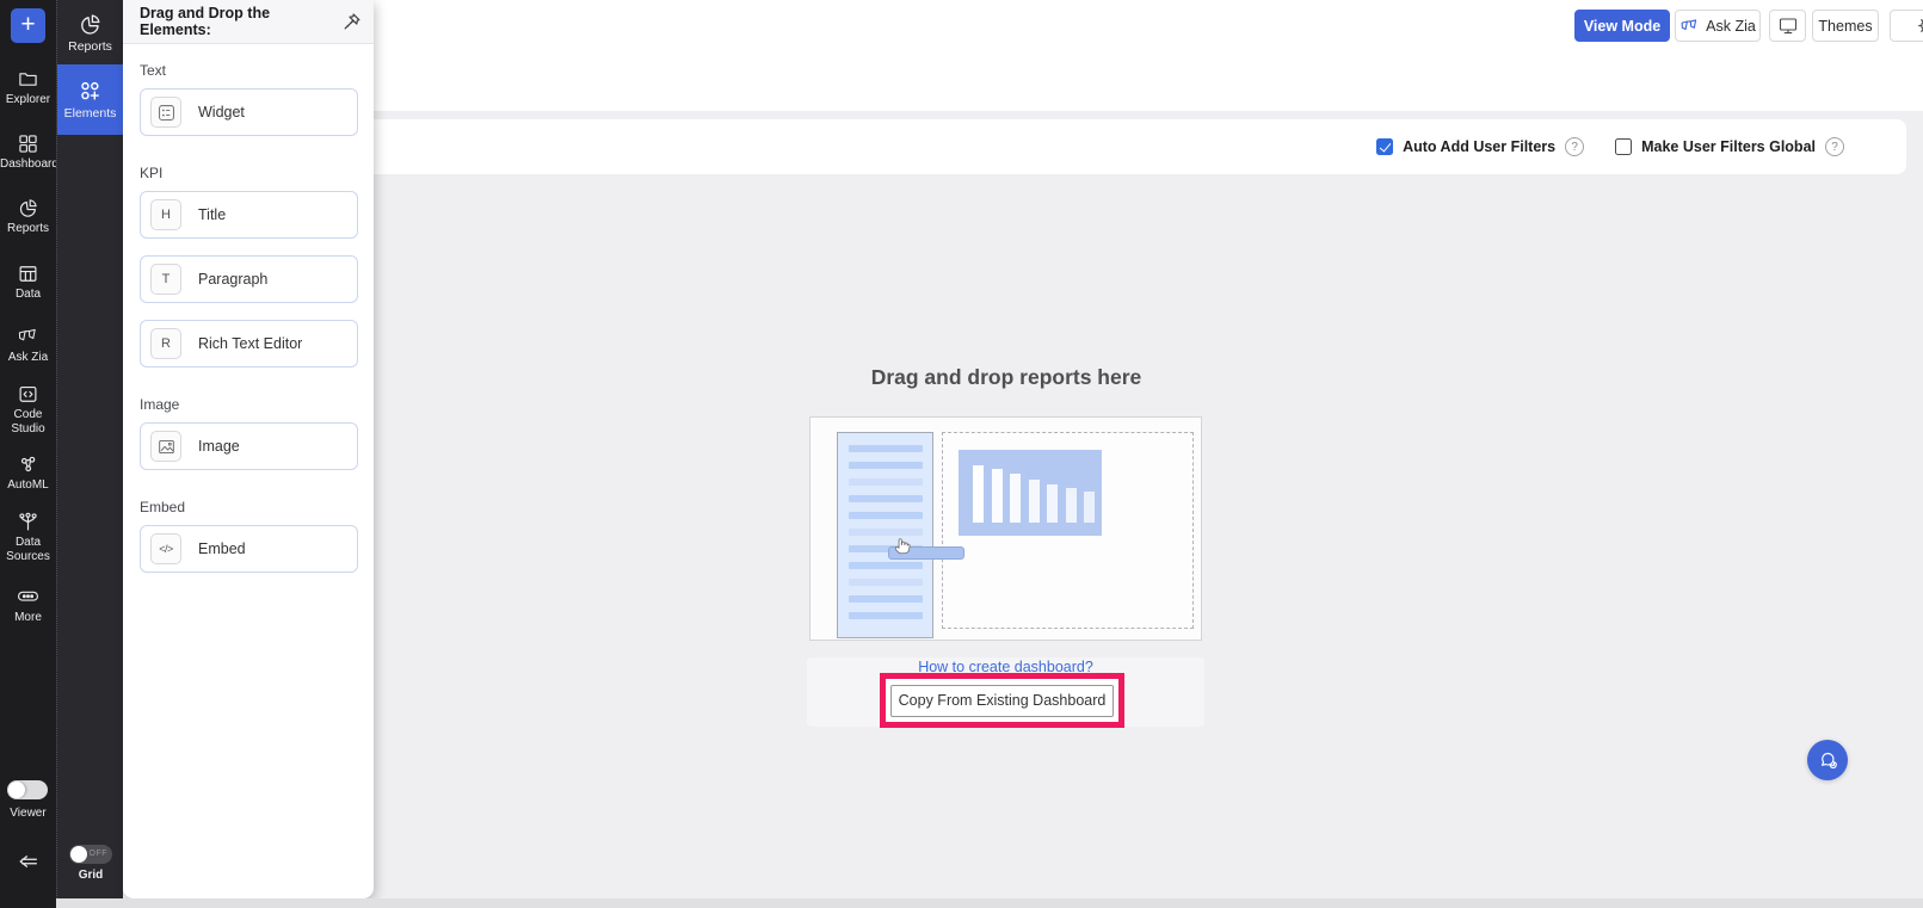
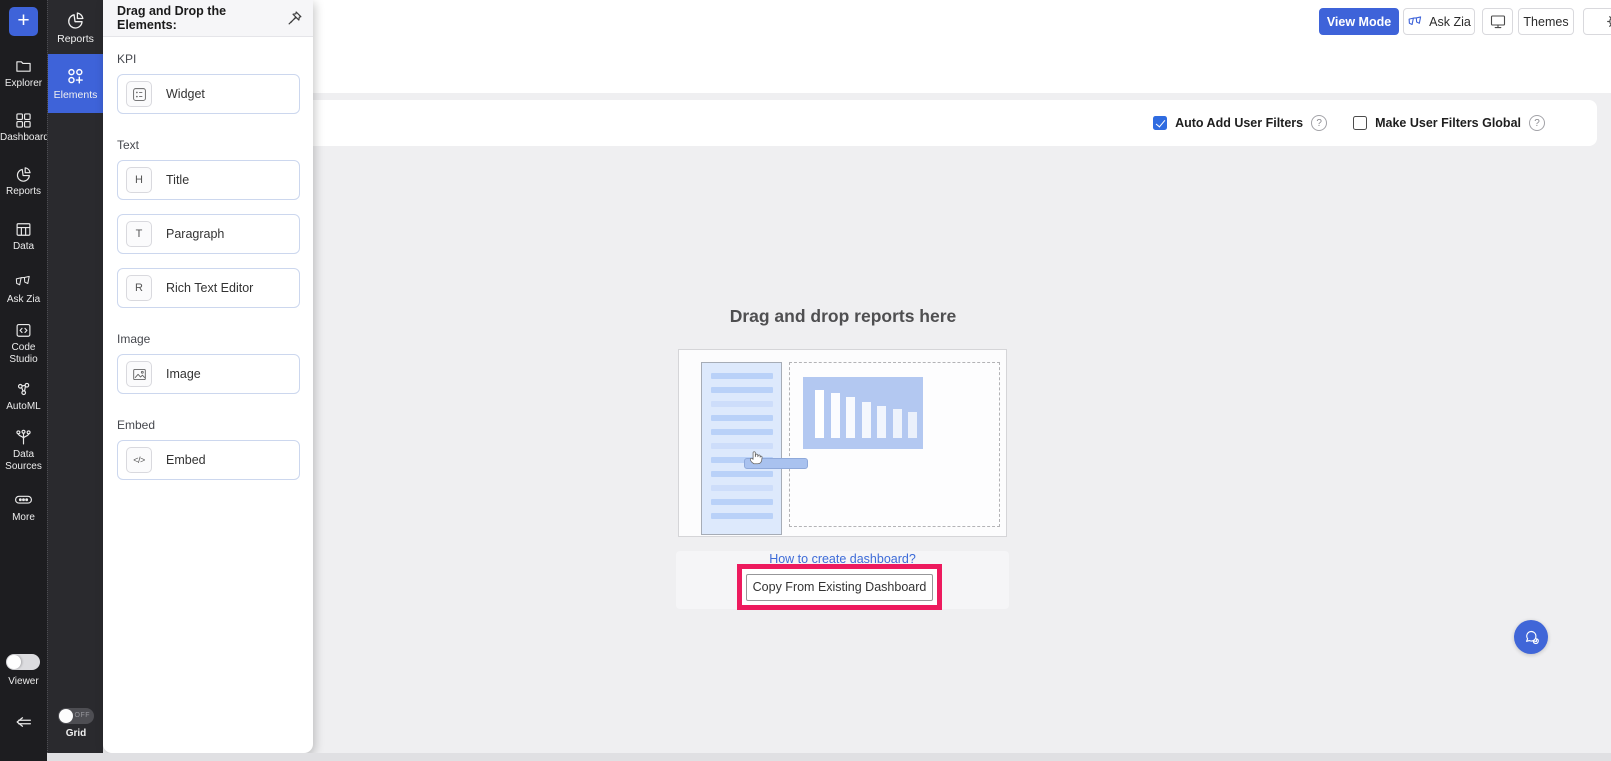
  +
  Explorer
  Dashboar
  Reports
  Data
  Ask Zia
  Code Studio
  AutoML
  Data Sources
  More
  Viewer
  Reports
  Elements
  Grid
  View Mode
  Ask Zia
  Themes
  Auto Add User Filters
  ?
  Make User Filters Global
  ?
  Drag and drop reports here
  How to create dashboard?
  Copy From Existing Dashboard
  Drag and Drop the Elements:
- Text
+ KPI
  Widget
- KPI
+ Text
  H
  Title
  T
  Paragraph
  R
  Rich Text Editor
  Image
  Image
  Embed
  </>
  Embed
